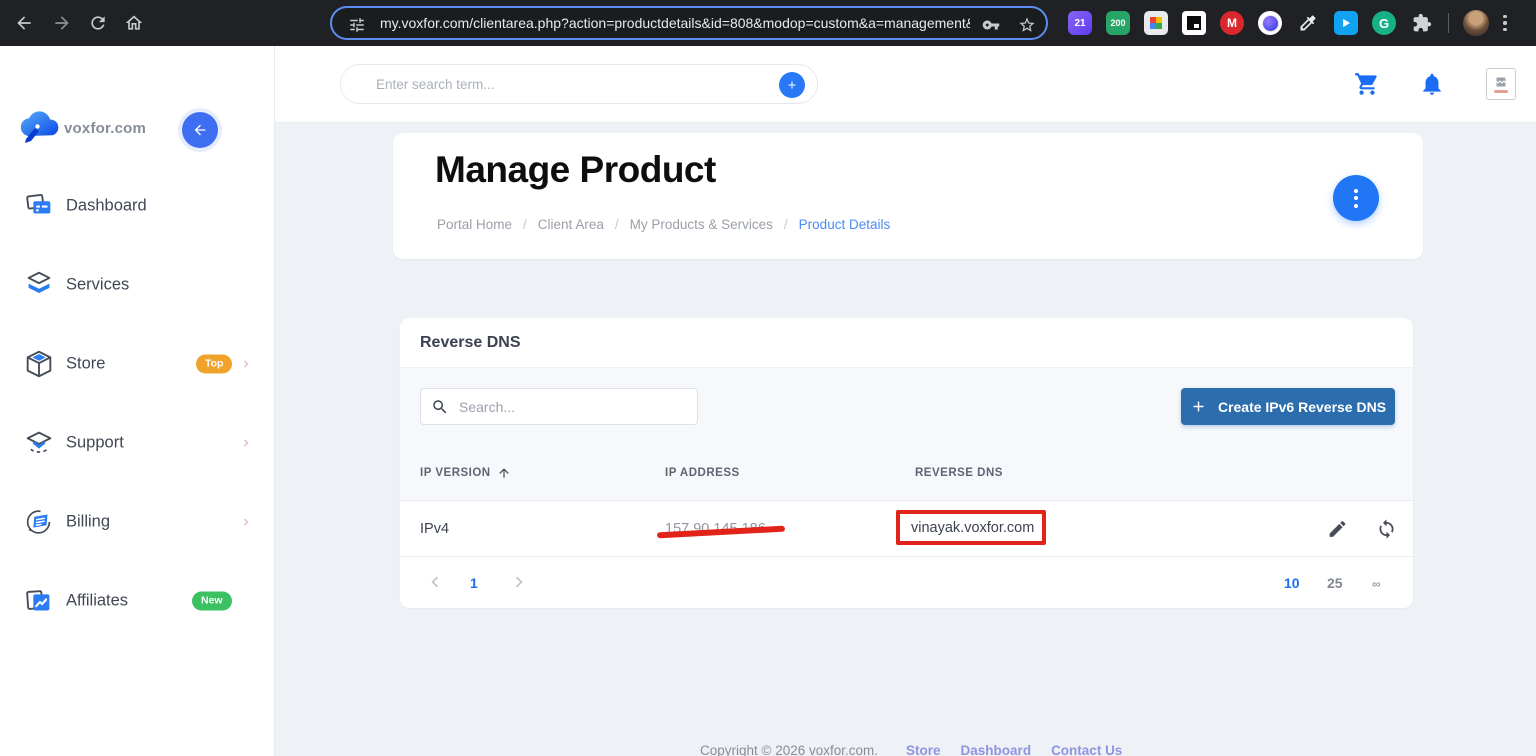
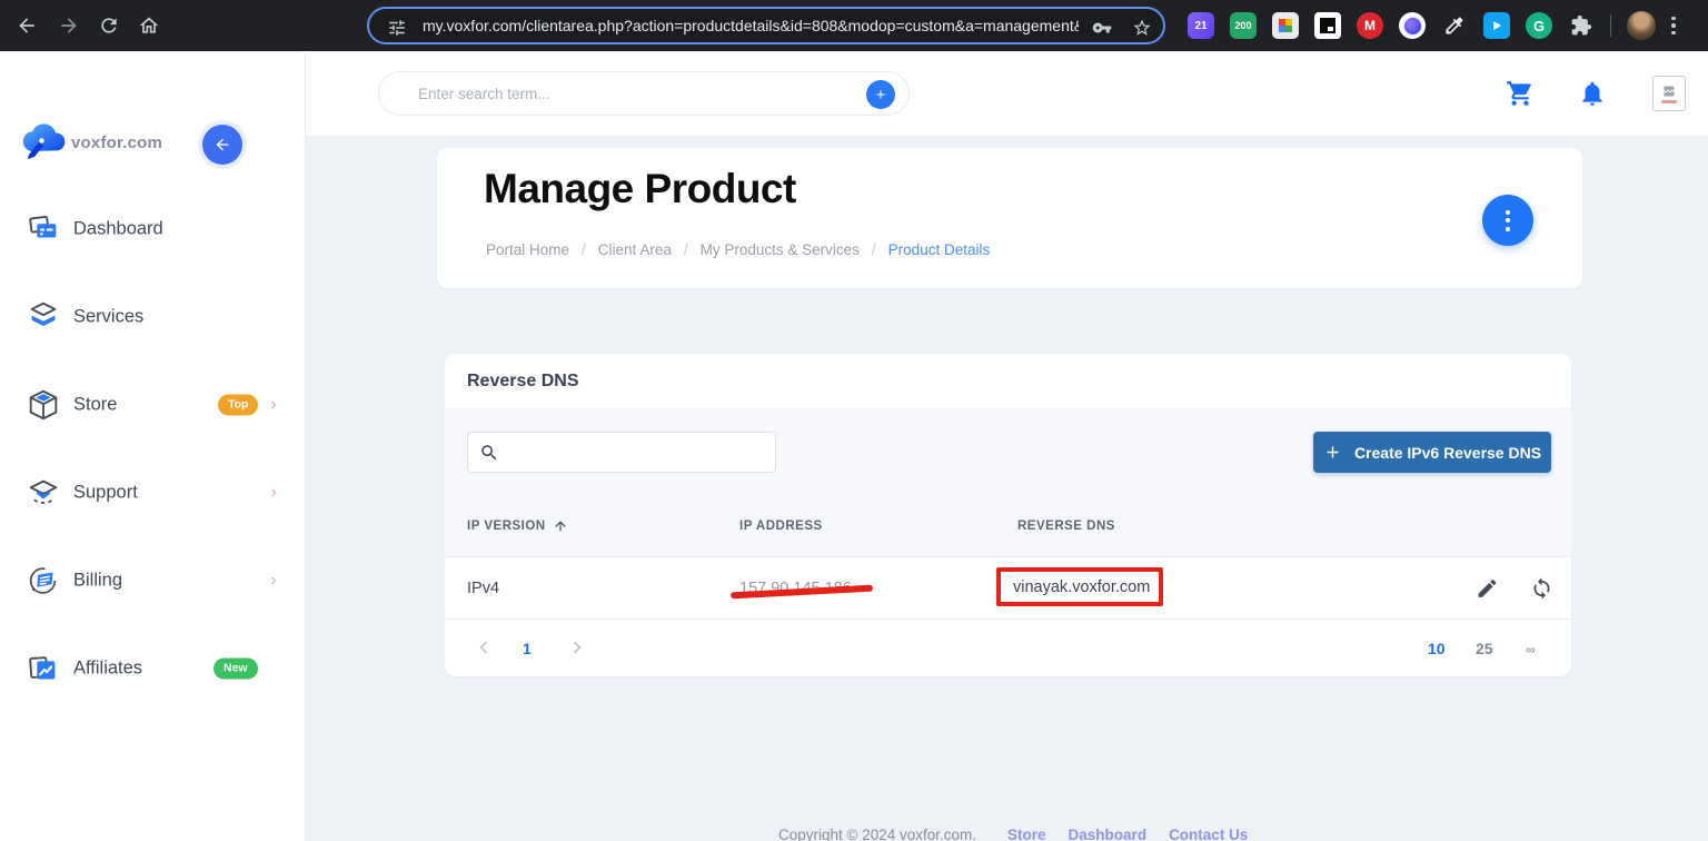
  my.voxfor.com/clientarea.php?action=productdetails&id=808&modop=custom&a=management
  21
  200
  M
  G
  voxfor.com
  Dashboard
  Services
  Store
  Top
  Support
  Billing
  Affiliates
  New
  Enter search term...
  Manage Product
  Portal Home
  /
  Client Area
  /
  My Products & Services
  /
  Product Details
  Reverse DNS
- Search...
  Create IPv6 Reverse DNS
  IP VERSION
  IP ADDRESS
  REVERSE DNS
  IPv4
  vinayak.voxfor.com
  1
  10
  25
  ∞
- Copyright © 2026 voxfor.com.
+ Copyright © 2024 voxfor.com.
  Store
  Dashboard
  Contact Us
